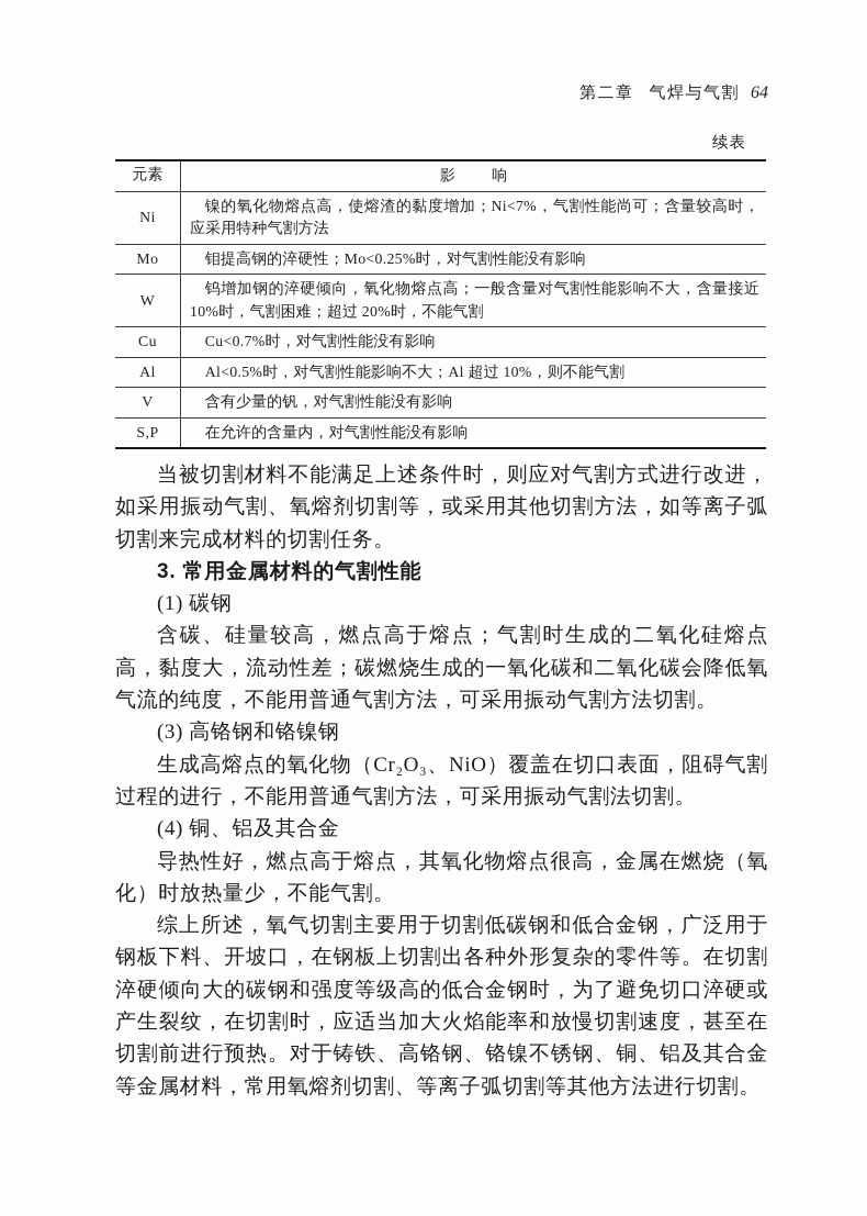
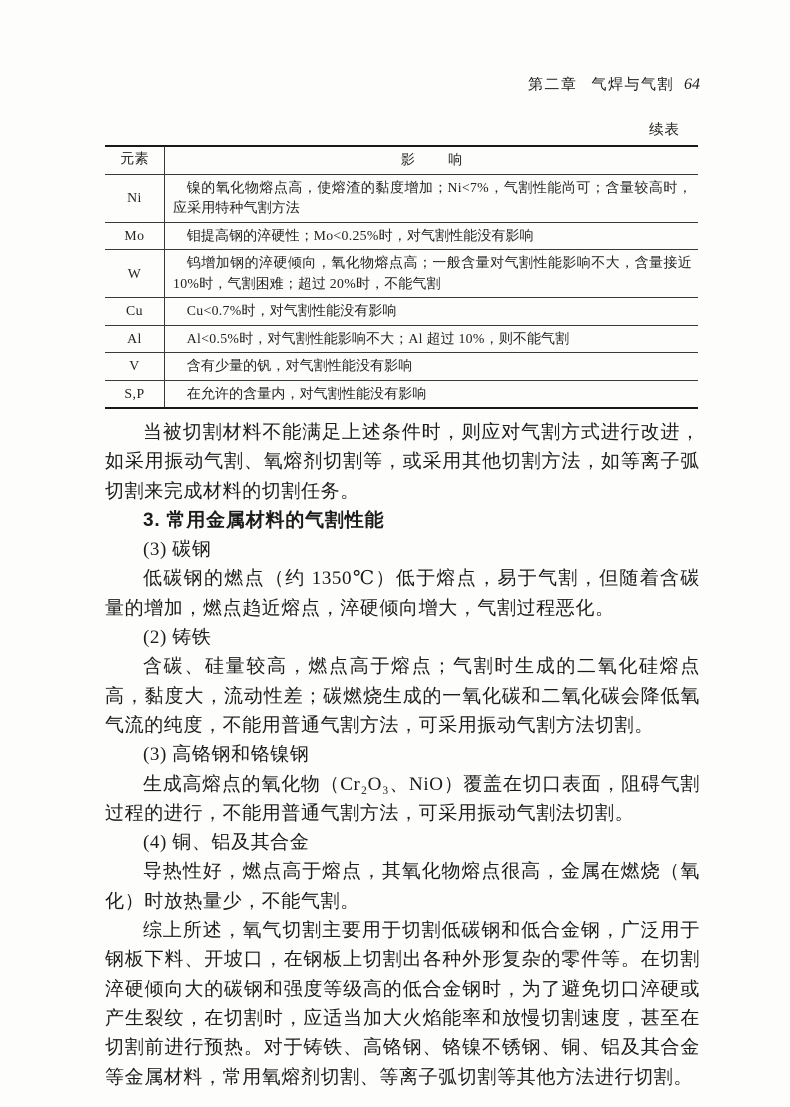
  第二章 气焊与气割 64
  续表
  元素	影 响
  Ni	镍的氧化物熔点高，使熔渣的黏度增加；Ni<7%，气割性能尚可；含量较高时，应采用特种气割方法
  Mo	钼提高钢的淬硬性；Mo<0.25%时，对气割性能没有影响
  W	钨增加钢的淬硬倾向，氧化物熔点高；一般含量对气割性能影响不大，含量接近10%时，气割困难；超过 20%时，不能气割
  Cu	Cu<0.7%时，对气割性能没有影响
  Al	Al<0.5%时，对气割性能影响不大；Al 超过 10%，则不能气割
  V	含有少量的钒，对气割性能没有影响
  S,P	在允许的含量内，对气割性能没有影响
  当被切割材料不能满足上述条件时，则应对气割方式进行改进，如采用振动气割、氧熔剂切割等，或采用其他切割方法，如等离子弧切割来完成材料的切割任务。
  3. 常用金属材料的气割性能
- (1) 碳钢
+ (3) 碳钢
+ 低碳钢的燃点（约 1350℃）低于熔点，易于气割，但随着含碳量的增加，燃点趋近熔点，淬硬倾向增大，气割过程恶化。
+ (2) 铸铁
  含碳、硅量较高，燃点高于熔点；气割时生成的二氧化硅熔点高，黏度大，流动性差；碳燃烧生成的一氧化碳和二氧化碳会降低氧气流的纯度，不能用普通气割方法，可采用振动气割方法切割。
  (3) 高铬钢和铬镍钢
  生成高熔点的氧化物（Cr₂O₃、NiO）覆盖在切口表面，阻碍气割过程的进行，不能用普通气割方法，可采用振动气割法切割。
  (4) 铜、铝及其合金
  导热性好，燃点高于熔点，其氧化物熔点很高，金属在燃烧（氧化）时放热量少，不能气割。
  综上所述，氧气切割主要用于切割低碳钢和低合金钢，广泛用于钢板下料、开坡口，在钢板上切割出各种外形复杂的零件等。在切割淬硬倾向大的碳钢和强度等级高的低合金钢时，为了避免切口淬硬或产生裂纹，在切割时，应适当加大火焰能率和放慢切割速度，甚至在切割前进行预热。对于铸铁、高铬钢、铬镍不锈钢、铜、铝及其合金等金属材料，常用氧熔剂切割、等离子弧切割等其他方法进行切割。
